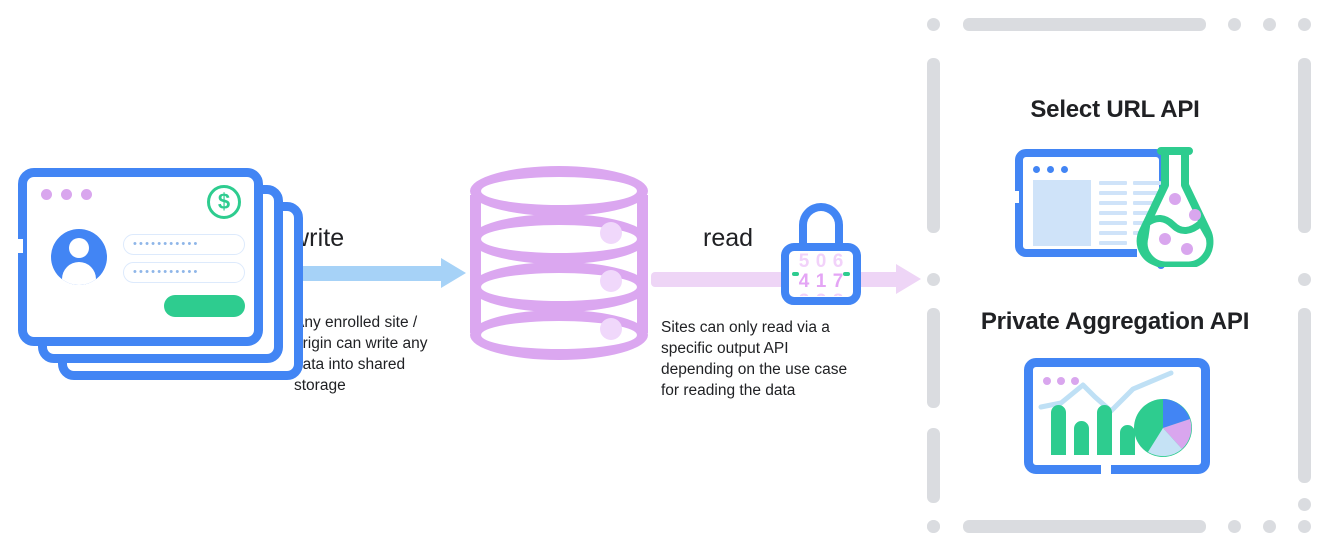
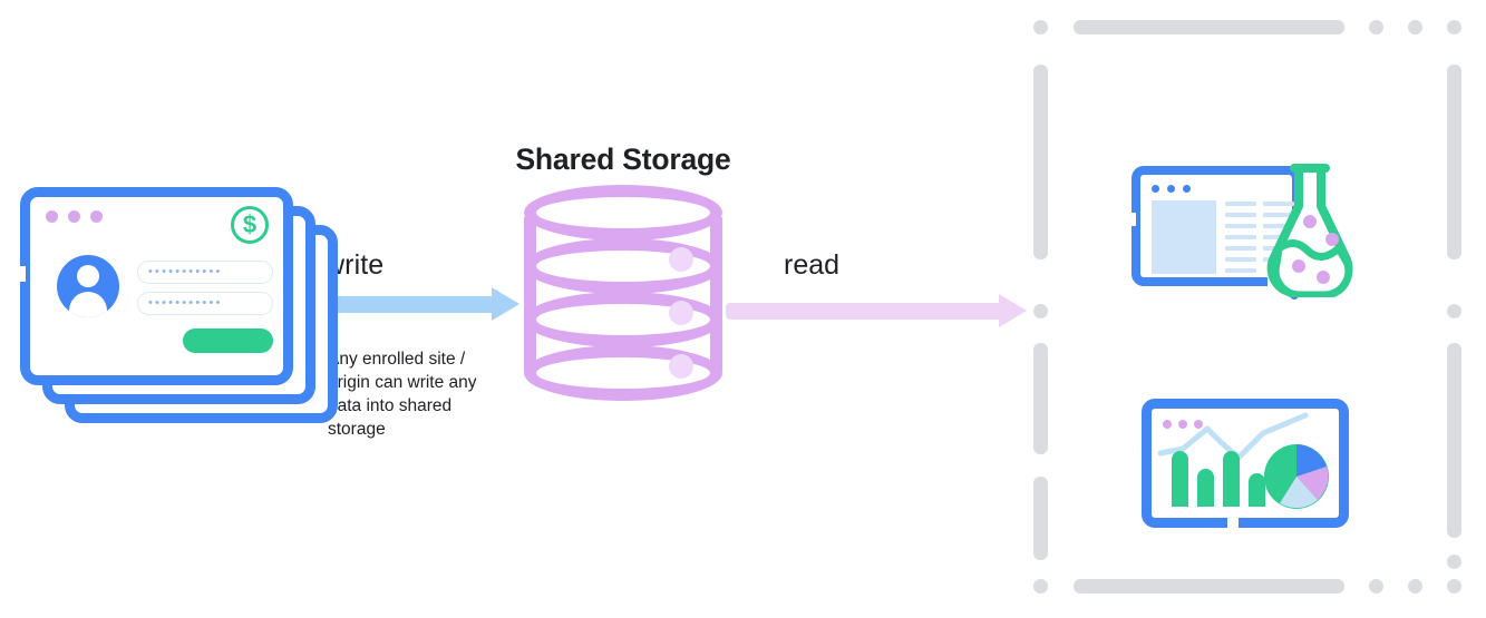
  $
  •••••••••••
  •••••••••••
  rite
  ny enrolled site /
  rigin can write any
  ata into shared
  storage
+ Shared Storage
  read
- Sites can only read via a
- specific output API
- depending on the use case
- for reading the data
- 5
- 4
- 0
- 1
- 6
- 7
- Select URL API
- Private Aggregation API
